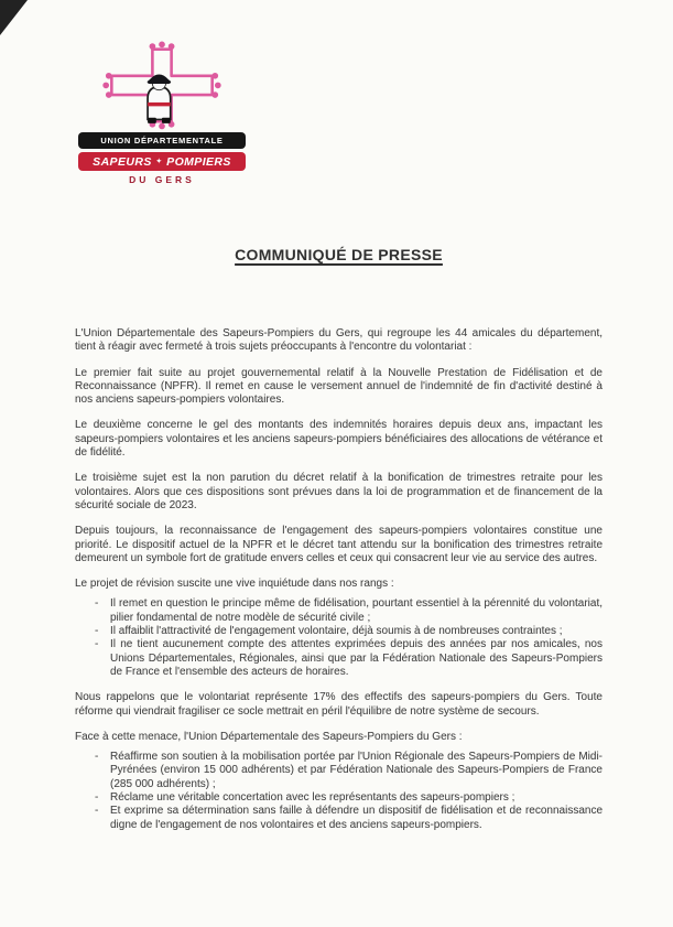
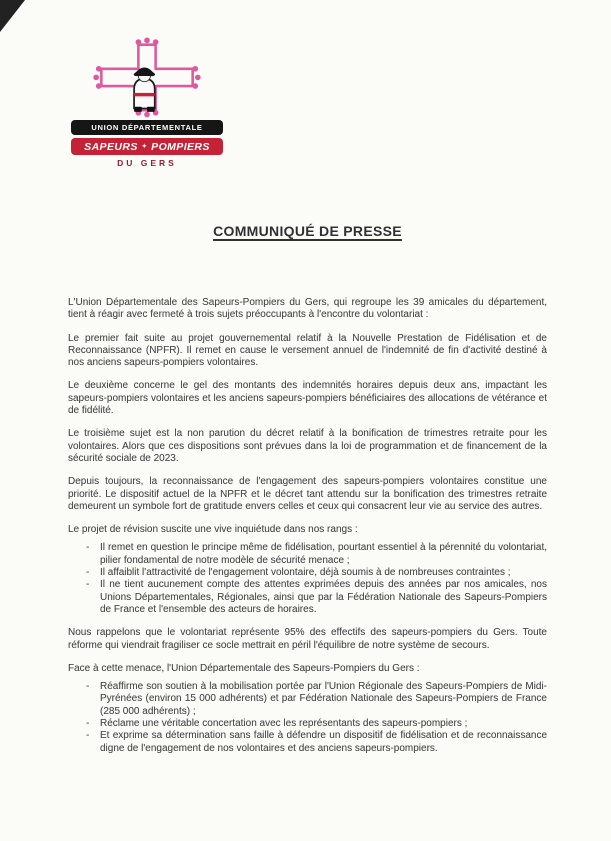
  UNION DÉPARTEMENTALE
  SAPEURS
  POMPIERS
  DU GERS
  COMMUNIQUÉ DE PRESSE
- L'Union Départementale des Sapeurs-Pompiers du Gers, qui regroupe les 44 amicales du département, tient à réagir avec fermeté à trois sujets préoccupants à l'encontre du volontariat :
+ L'Union Départementale des Sapeurs-Pompiers du Gers, qui regroupe les 39 amicales du département, tient à réagir avec fermeté à trois sujets préoccupants à l'encontre du volontariat :
  Le premier fait suite au projet gouvernemental relatif à la Nouvelle Prestation de Fidélisation et de Reconnaissance (NPFR). Il remet en cause le versement annuel de l'indemnité de fin d'activité destiné à nos anciens sapeurs-pompiers volontaires.
  Le deuxième concerne le gel des montants des indemnités horaires depuis deux ans, impactant les sapeurs-pompiers volontaires et les anciens sapeurs-pompiers bénéficiaires des allocations de vétérance et de fidélité.
  Le troisième sujet est la non parution du décret relatif à la bonification de trimestres retraite pour les volontaires. Alors que ces dispositions sont prévues dans la loi de programmation et de financement de la sécurité sociale de 2023.
  Depuis toujours, la reconnaissance de l'engagement des sapeurs-pompiers volontaires constitue une priorité. Le dispositif actuel de la NPFR et le décret tant attendu sur la bonification des trimestres retraite demeurent un symbole fort de gratitude envers celles et ceux qui consacrent leur vie au service des autres.
  Le projet de révision suscite une vive inquiétude dans nos rangs :
- Il remet en question le principe même de fidélisation, pourtant essentiel à la pérennité du volontariat, pilier fondamental de notre modèle de sécurité civile ;
+ Il remet en question le principe même de fidélisation, pourtant essentiel à la pérennité du volontariat, pilier fondamental de notre modèle de sécurité menace ;
  Il affaiblit l'attractivité de l'engagement volontaire, déjà soumis à de nombreuses contraintes ;
  Il ne tient aucunement compte des attentes exprimées depuis des années par nos amicales, nos Unions Départementales, Régionales, ainsi que par la Fédération Nationale des Sapeurs-Pompiers de France et l'ensemble des acteurs de horaires.
- Nous rappelons que le volontariat représente 17% des effectifs des sapeurs-pompiers du Gers. Toute réforme qui viendrait fragiliser ce socle mettrait en péril l'équilibre de notre système de secours.
+ Nous rappelons que le volontariat représente 95% des effectifs des sapeurs-pompiers du Gers. Toute réforme qui viendrait fragiliser ce socle mettrait en péril l'équilibre de notre système de secours.
  Face à cette menace, l'Union Départementale des Sapeurs-Pompiers du Gers :
  Réaffirme son soutien à la mobilisation portée par l'Union Régionale des Sapeurs-Pompiers de Midi-Pyrénées (environ 15 000 adhérents) et par Fédération Nationale des Sapeurs-Pompiers de France (285 000 adhérents) ;
  Réclame une véritable concertation avec les représentants des sapeurs-pompiers ;
  Et exprime sa détermination sans faille à défendre un dispositif de fidélisation et de reconnaissance digne de l'engagement de nos volontaires et des anciens sapeurs-pompiers.
